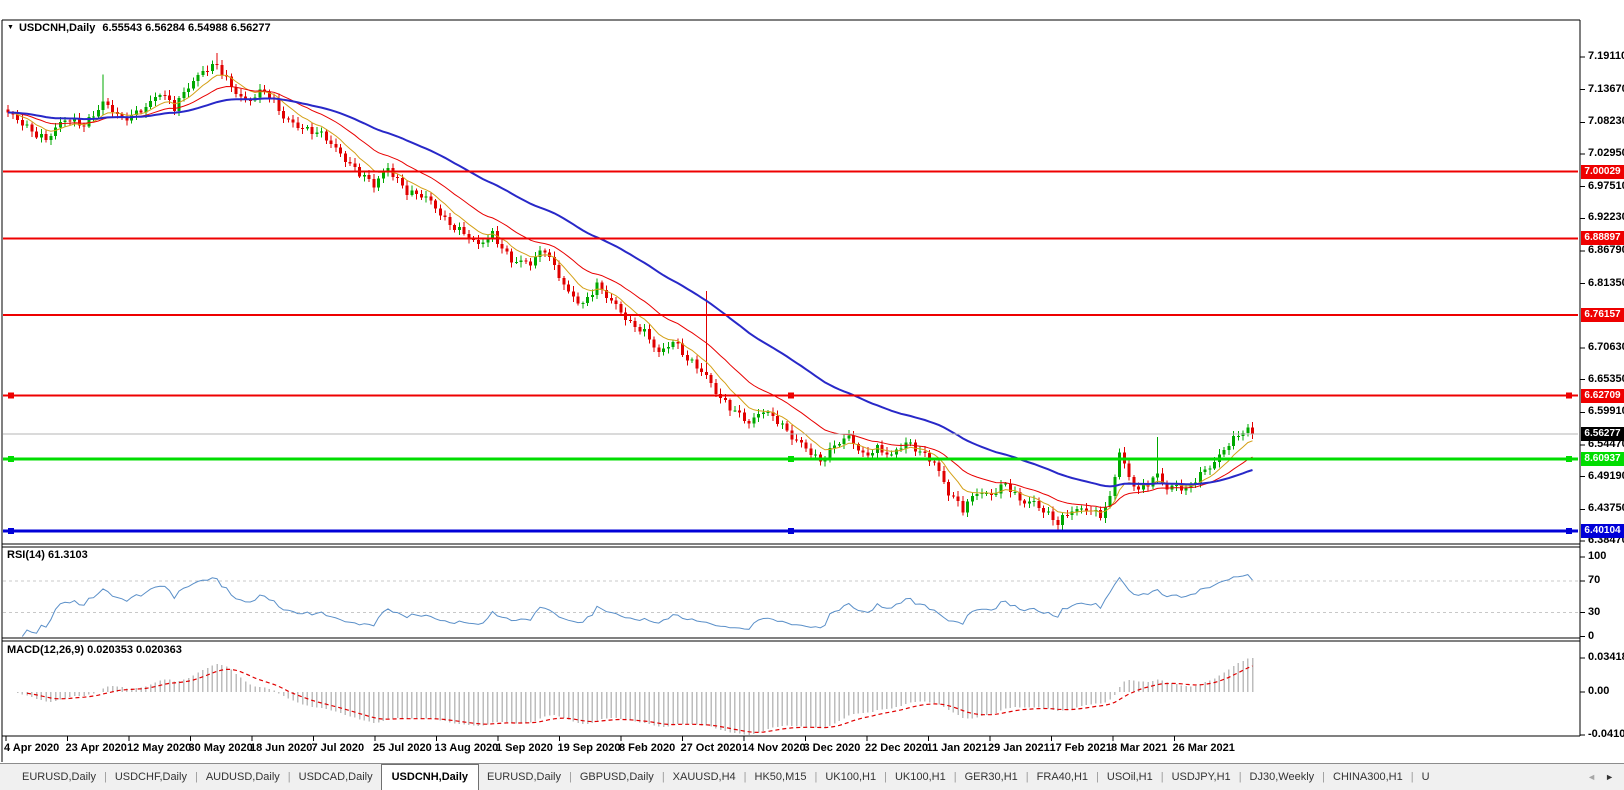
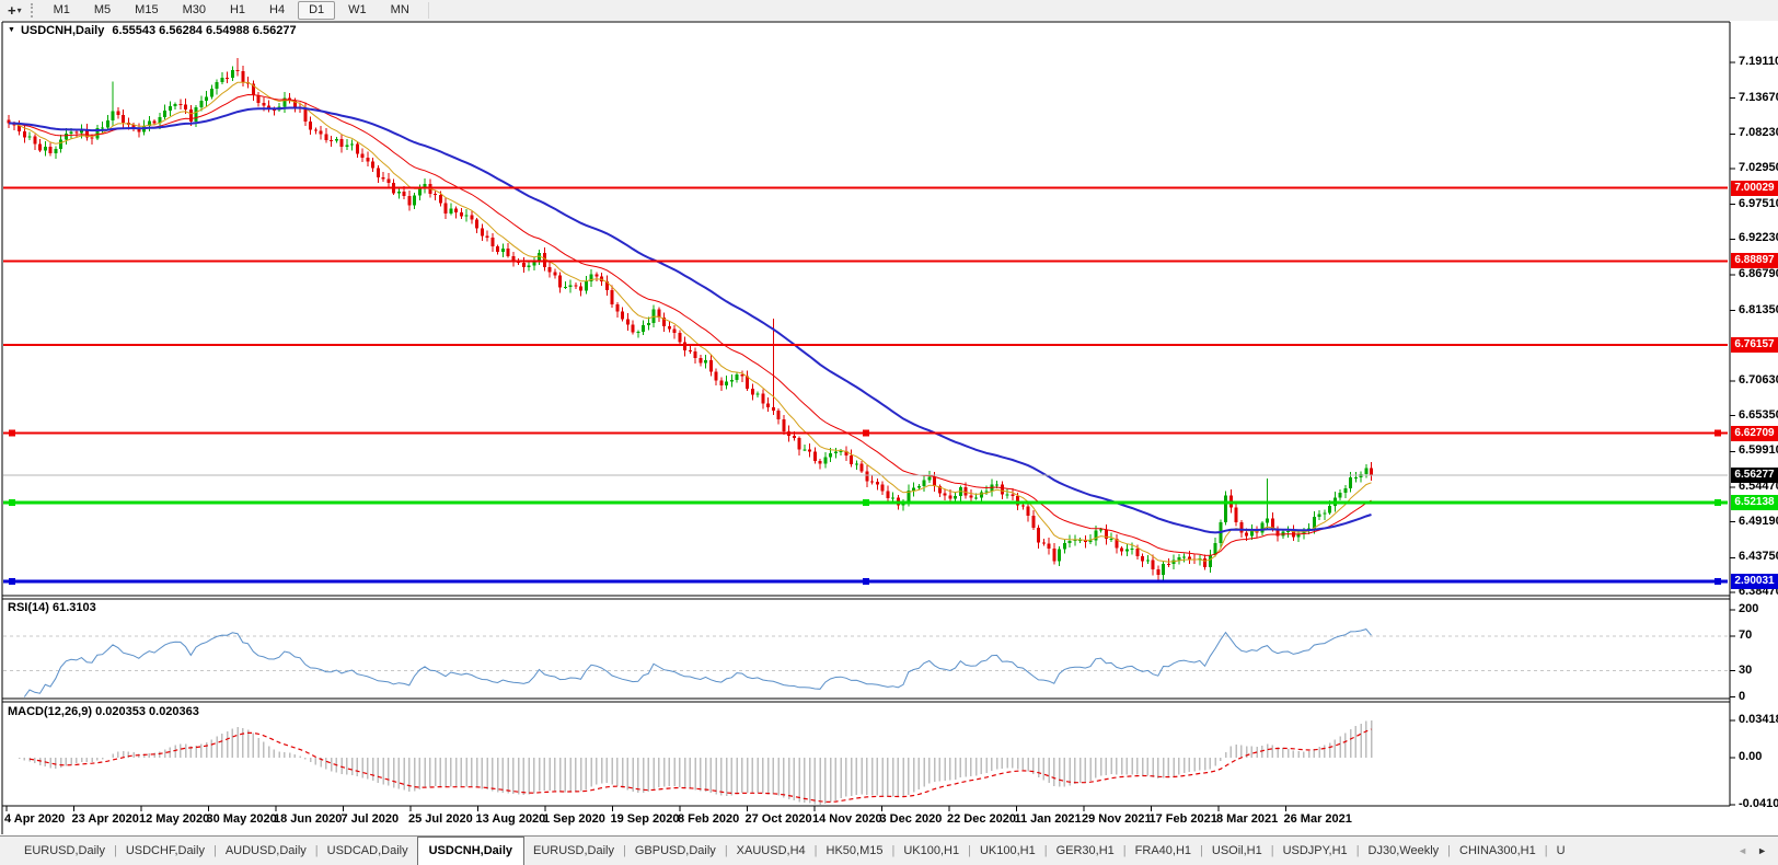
+ +
+ ▾
+ M1
+ M5
+ M15
+ M30
+ H1
+ H4
+ D1
+ W1
+ MN
  USDCNH,Daily 6.55543 6.56284 6.54988 6.56277
  RSI(14) 61.3103
  MACD(12,26,9) 0.020353 0.020363
  7.1911
  7.1367
  7.0823
  7.0295
  6.9751
  6.9223
  6.8679
  6.8135
  6.7063
  6.6535
  6.5991
  6.5447
  6.4919
  6.4375
  6.3847
- 100
+ 200
  70
  30
  0
  0.0341
  0.00
  -0.0410
  7.00029
  6.88897
  6.76157
  6.62709
- 8.60937
+ 6.52138
- 6.40104
+ 2.90031
  6.56277
  4 Apr 2020
  23 Apr 2020
  12 May 2020
  30 May 2020
  18 Jun 2020
  7 Jul 2020
  25 Jul 2020
  13 Aug 2020
  1 Sep 2020
  19 Sep 2020
  8 Feb 2020
  27 Oct 2020
  14 Nov 2020
  3 Dec 2020
  22 Dec 2020
  11 Jan 2021
- 29 Jan 2021
+ 29 Nov 2021
  17 Feb 2021
  8 Mar 2021
  26 Mar 2021
  EURUSD,Daily
  |
  USDCHF,Daily
  |
  AUDUSD,Daily
  |
  USDCAD,Daily
  USDCNH,Daily
  EURUSD,Daily
  |
  GBPUSD,Daily
  |
  XAUUSD,H4
  |
  HK50,M15
  |
  UK100,H1
  |
  UK100,H1
  |
  GER30,H1
  |
  FRA40,H1
  |
  USOil,H1
  |
  USDJPY,H1
  |
  DJ30,Weekly
  |
  CHINA300,H1
  |
  U
  ◄
  ►
